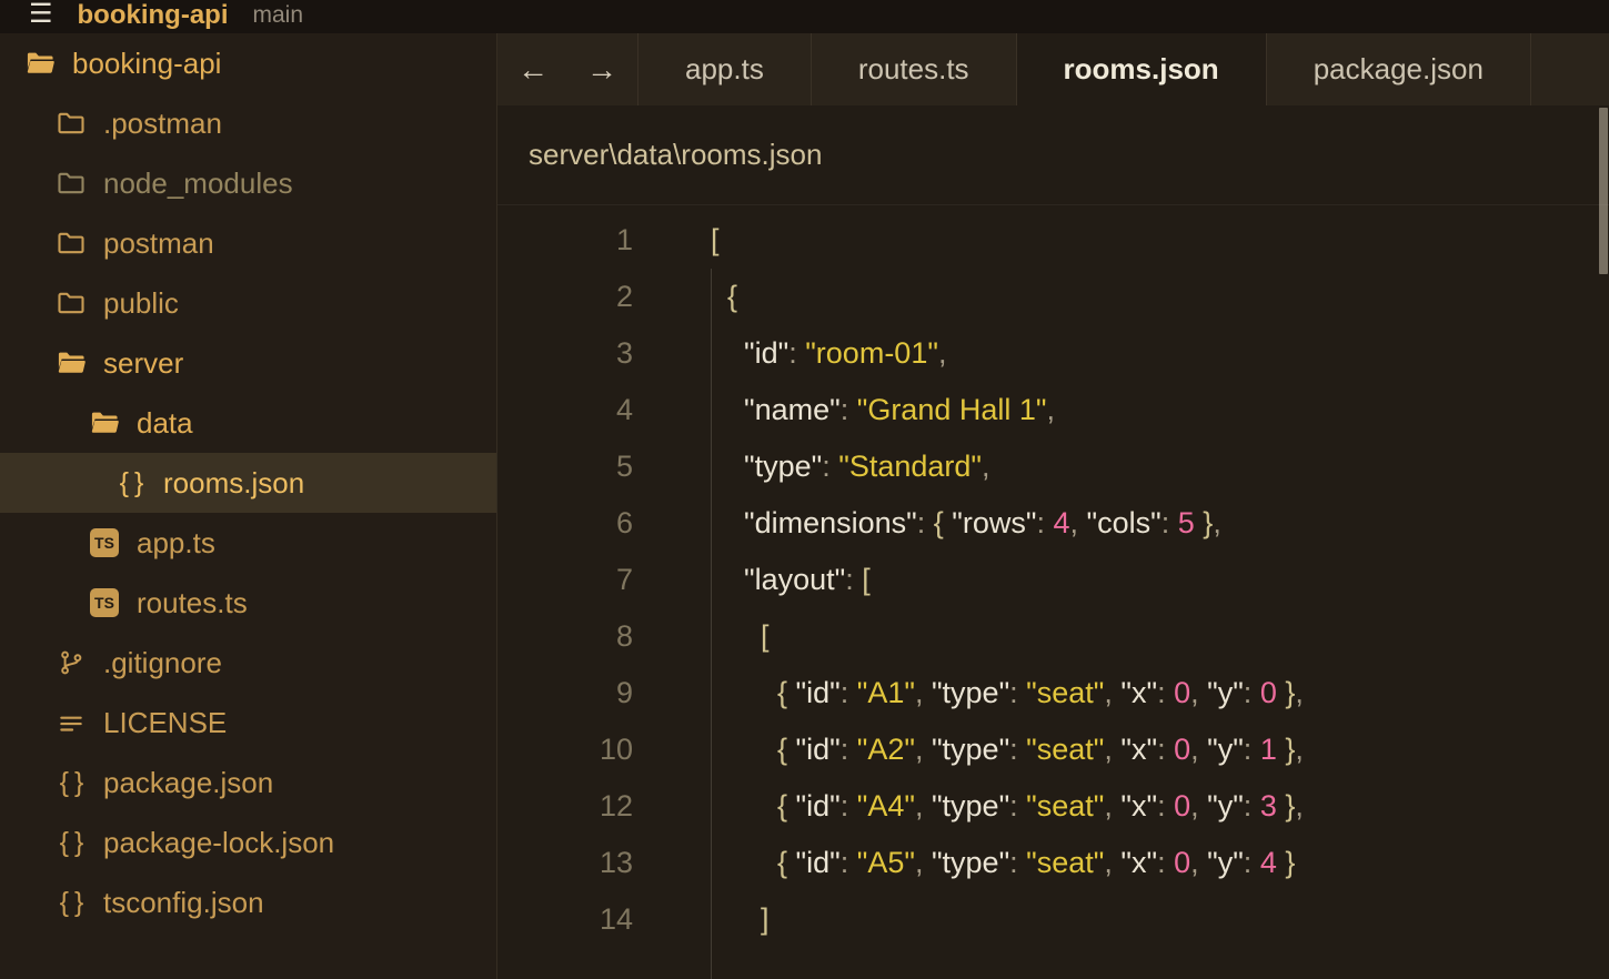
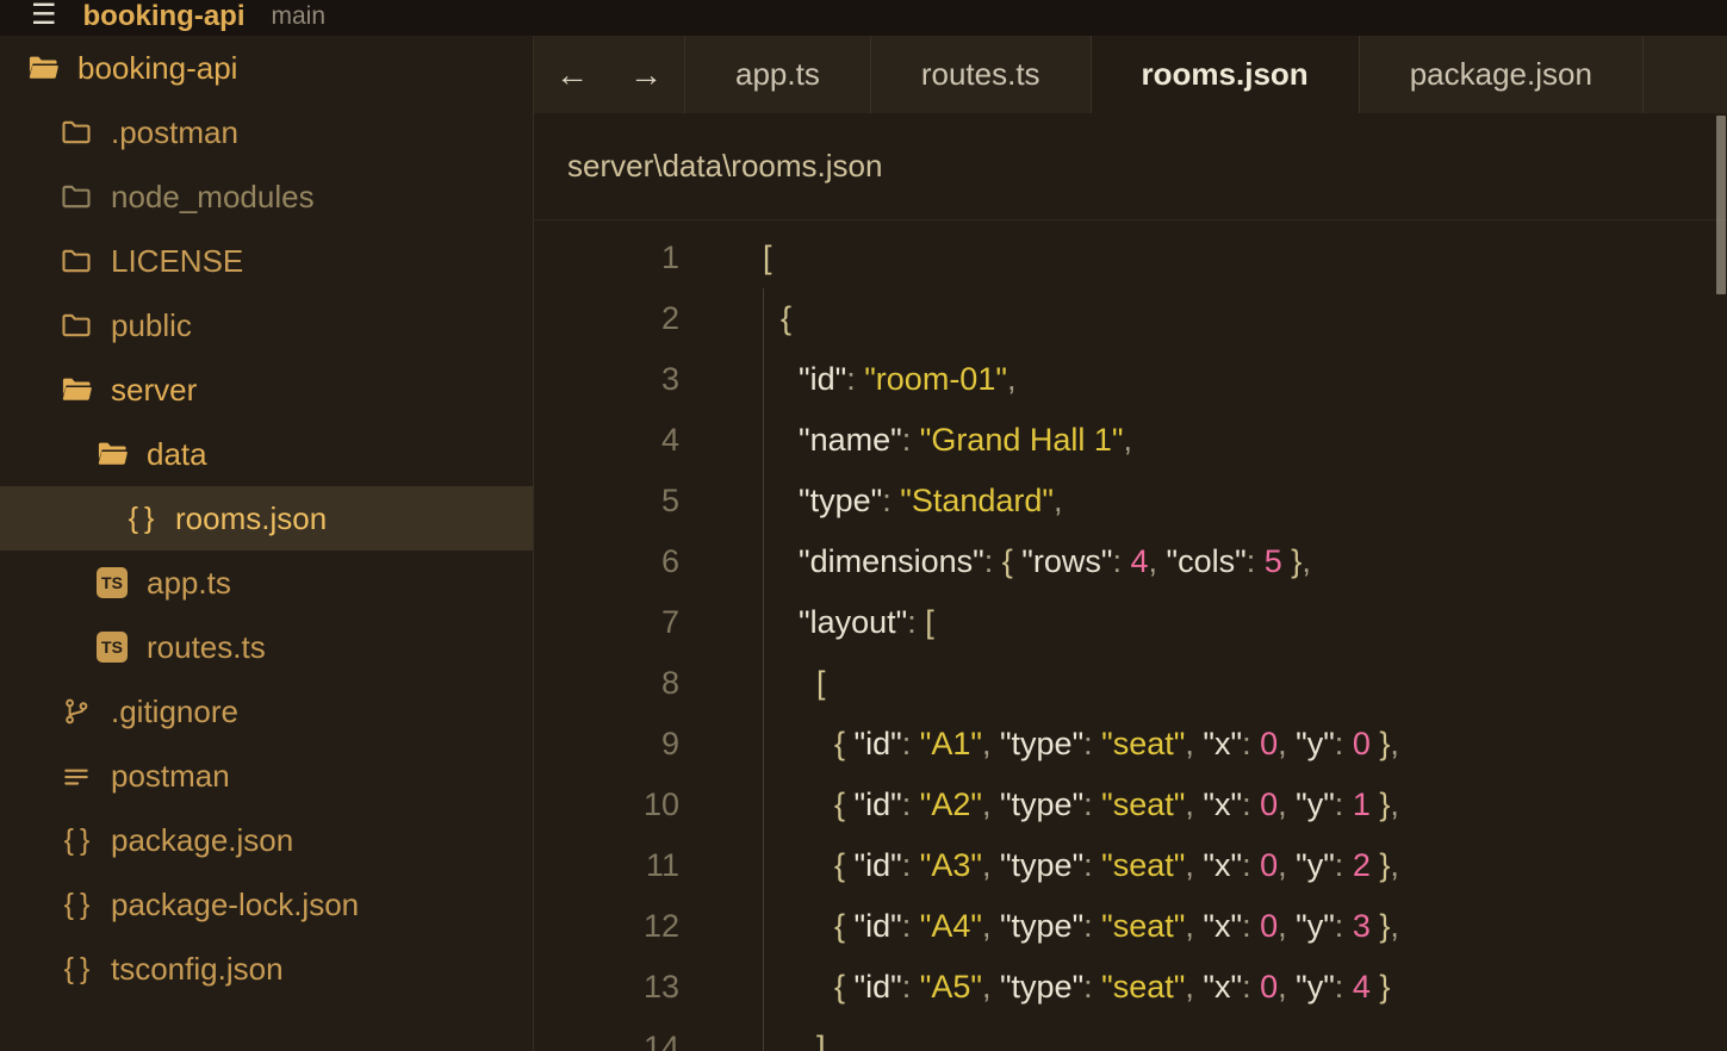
  ☰
  booking-api
  main
  booking-api
  .postman
  node_modules
- postman
+ LICENSE
  public
  server
  data
  { }
  rooms.json
  TS
  app.ts
  TS
  routes.ts
  .gitignore
- LICENSE
+ postman
  { }
  package.json
  { }
  package-lock.json
  { }
  tsconfig.json
  ←
  →
  app.ts
  routes.ts
  rooms.json
  package.json
  server\data\rooms.json
  1
  [
  2
  {
  3
  "id": "room-01",
  4
  "name": "Grand Hall 1",
  5
  "type": "Standard",
  6
  "dimensions": { "rows": 4, "cols": 5 },
  7
  "layout": [
  8
  [
  9
  { "id": "A1", "type": "seat", "x": 0, "y": 0 },
  10
  { "id": "A2", "type": "seat", "x": 0, "y": 1 },
+ 11
+ { "id": "A3", "type": "seat", "x": 0, "y": 2 },
  12
  { "id": "A4", "type": "seat", "x": 0, "y": 3 },
  13
  { "id": "A5", "type": "seat", "x": 0, "y": 4 }
  14
  ]
